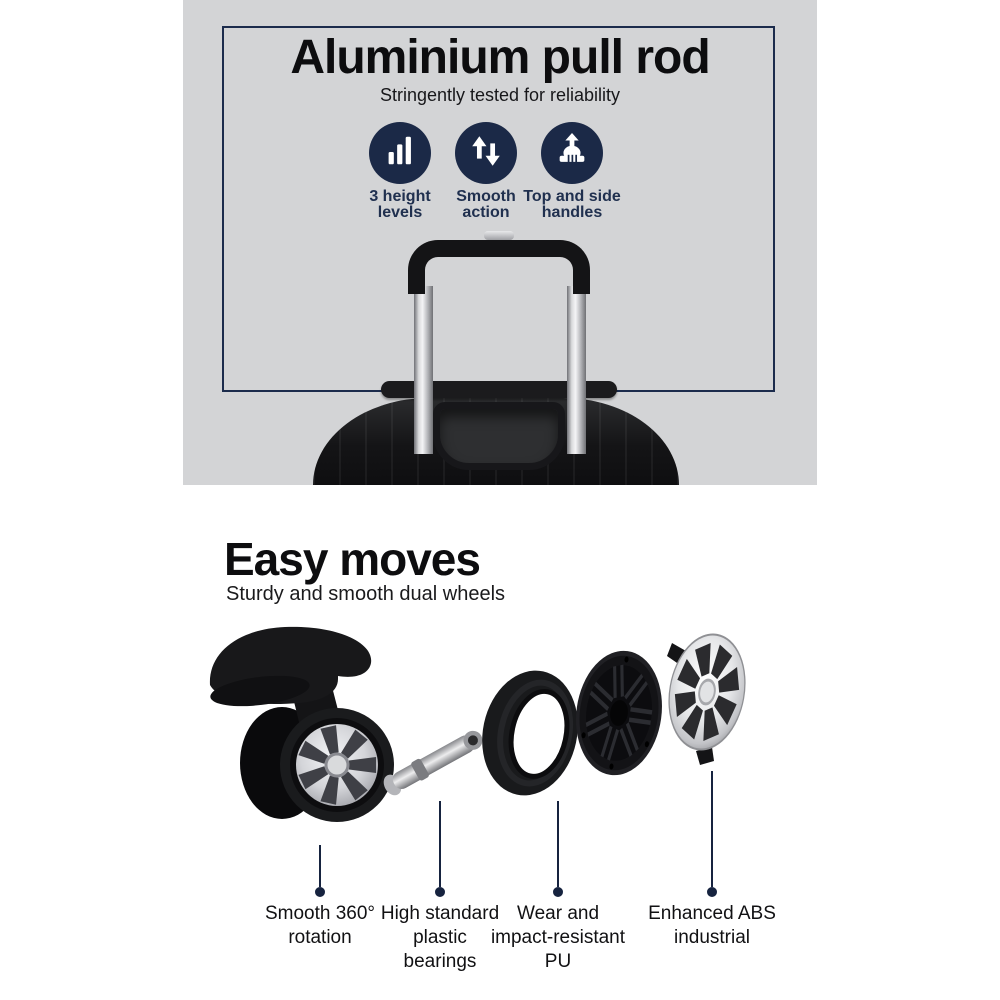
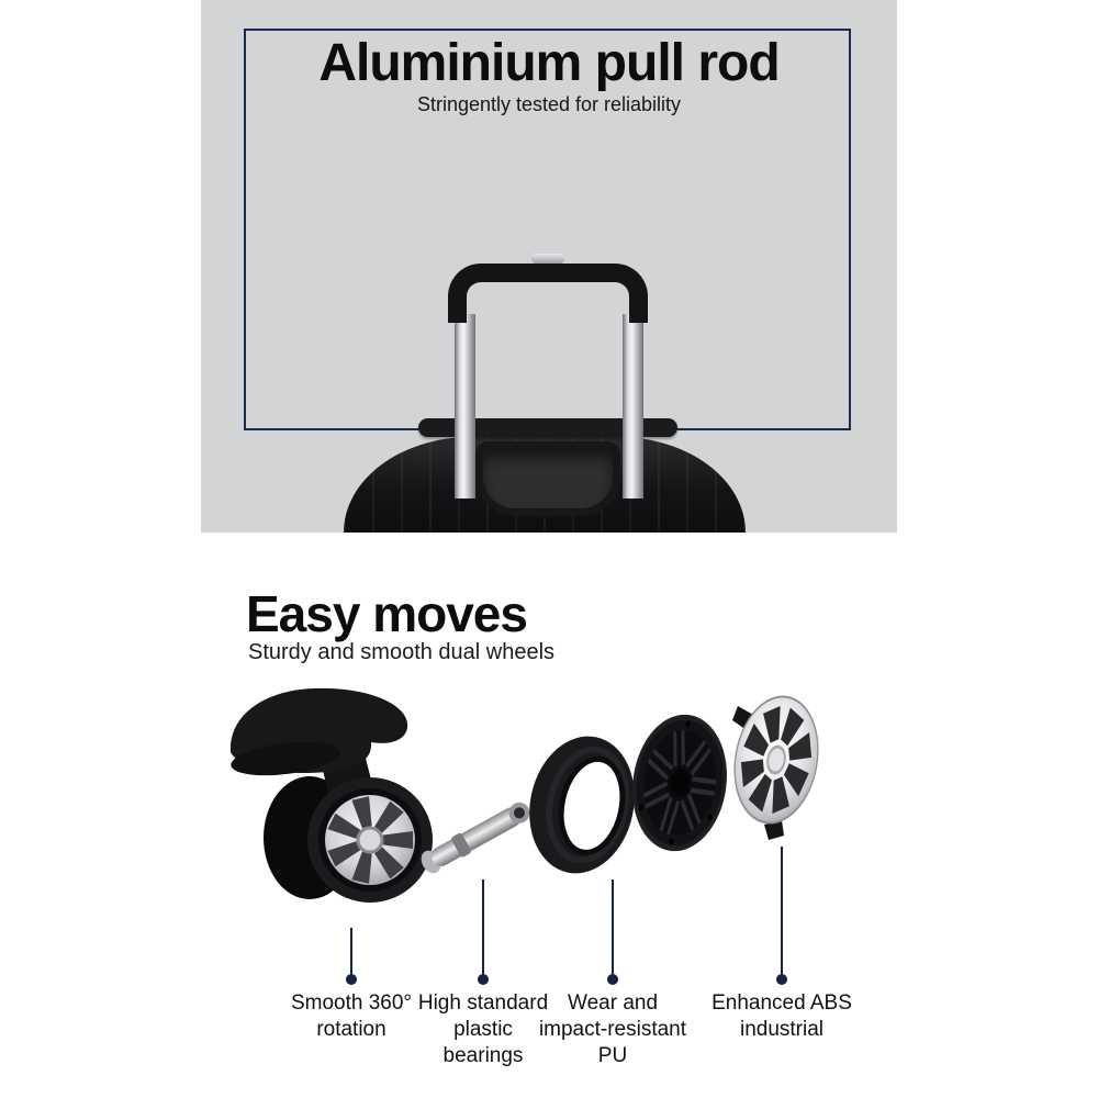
  Aluminium pull rod
  Stringently tested for reliability
- 3 height
- levels
- Smooth
- action
- Top and side
- handles
  Easy moves
  Sturdy and smooth dual wheels
  Smooth 360°
  rotation
  High standard
  plastic
  bearings
  Wear and
  impact-resistant
  PU
  Enhanced ABS
  industrial
